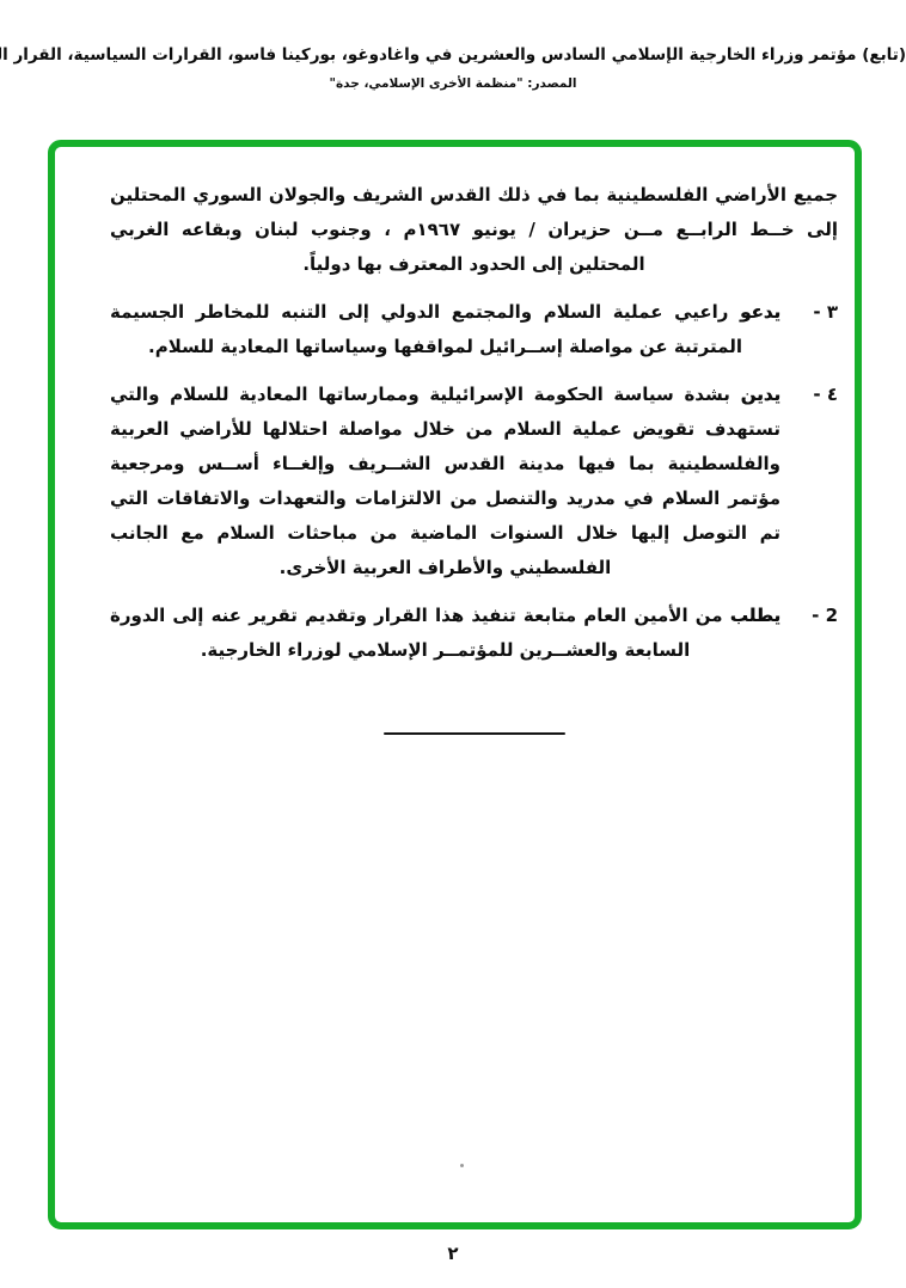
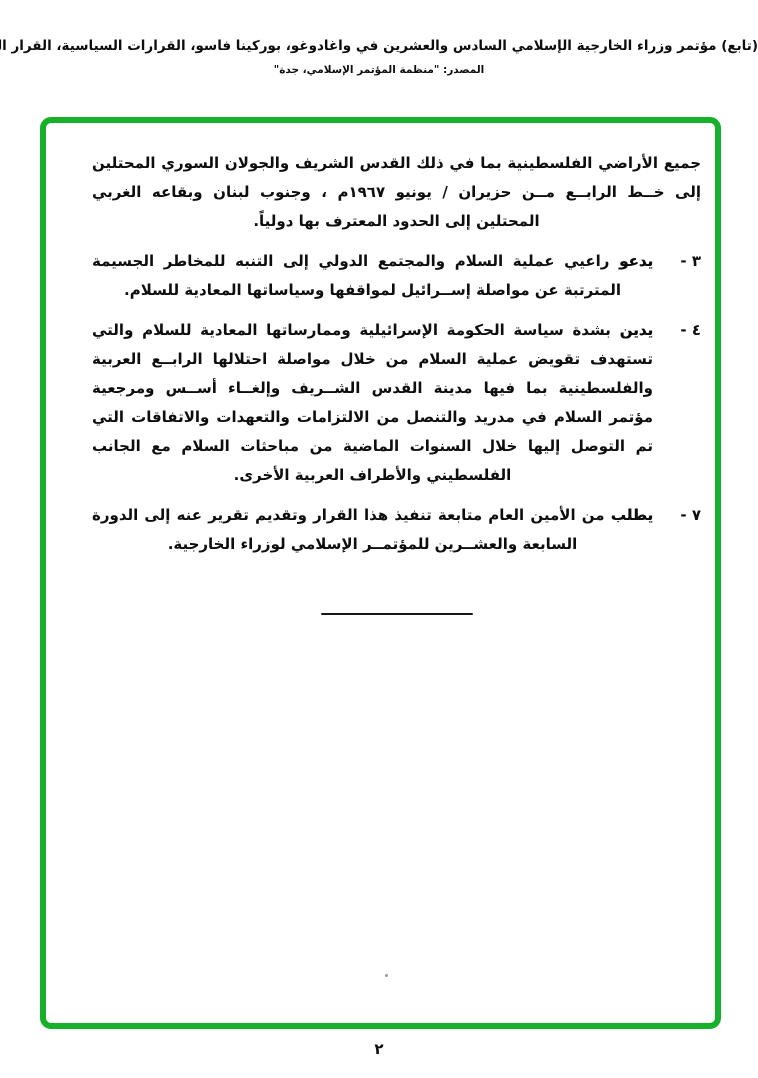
  (تابع) مؤتمر وزراء الخارجية الإسلامي السادس والعشرين في واغادوغو، بوركينا فاسو، القرارات السياسية، القرار ا
- المصدر: "منظمة الأخرى الإسلامي، جدة"
+ المصدر: "منظمة المؤتمر الإسلامي، جدة"
  جميع الأراضي الفلسطينية بما في ذلك القدس الشريف والجولان السوري المحتلين إلى خــط الرابــع مــن حزيران / يونيو ١٩٦٧م ، وجنوب لبنان وبقاعه الغربي المحتلين إلى الحدود المعترف بها دولياً.
  ٣ -
  يدعو راعيي عملية السلام والمجتمع الدولي إلى التنبه للمخاطر الجسيمة المترتبة عن مواصلة إســرائيل لمواقفها وسياساتها المعادية للسلام.
  ٤ -
- يدين بشدة سياسة الحكومة الإسرائيلية وممارساتها المعادية للسلام والتي تستهدف تقويض عملية السلام من خلال مواصلة احتلالها للأراضي العربية والفلسطينية بما فيها مدينة القدس الشــريف وإلغــاء أســس ومرجعية مؤتمر السلام في مدريد والتنصل من الالتزامات والتعهدات والاتفاقات التي تم التوصل إليها خلال السنوات الماضية من مباحثات السلام مع الجانب الفلسطيني والأطراف العربية الأخرى.
+ يدين بشدة سياسة الحكومة الإسرائيلية وممارساتها المعادية للسلام والتي تستهدف تقويض عملية السلام من خلال مواصلة احتلالها الرابــع العربية والفلسطينية بما فيها مدينة القدس الشــريف وإلغــاء أســس ومرجعية مؤتمر السلام في مدريد والتنصل من الالتزامات والتعهدات والاتفاقات التي تم التوصل إليها خلال السنوات الماضية من مباحثات السلام مع الجانب الفلسطيني والأطراف العربية الأخرى.
- 2 -
+ ٧ -
  يطلب من الأمين العام متابعة تنفيذ هذا القرار وتقديم تقرير عنه إلى الدورة السابعة والعشــرين للمؤتمــر الإسلامي لوزراء الخارجية.
  ٢
